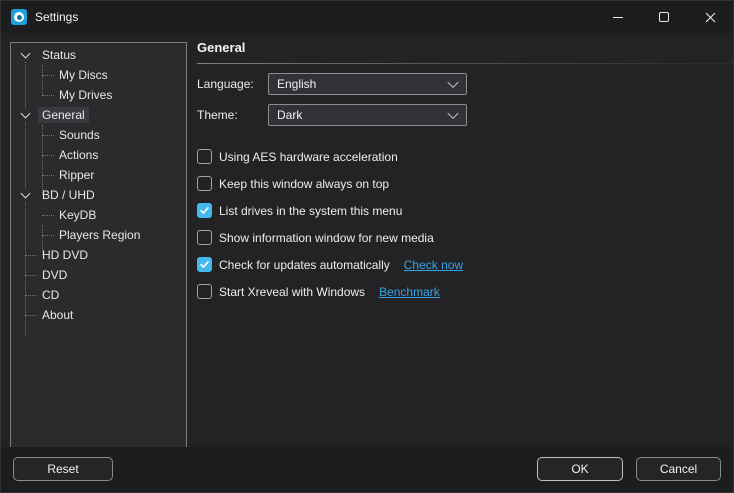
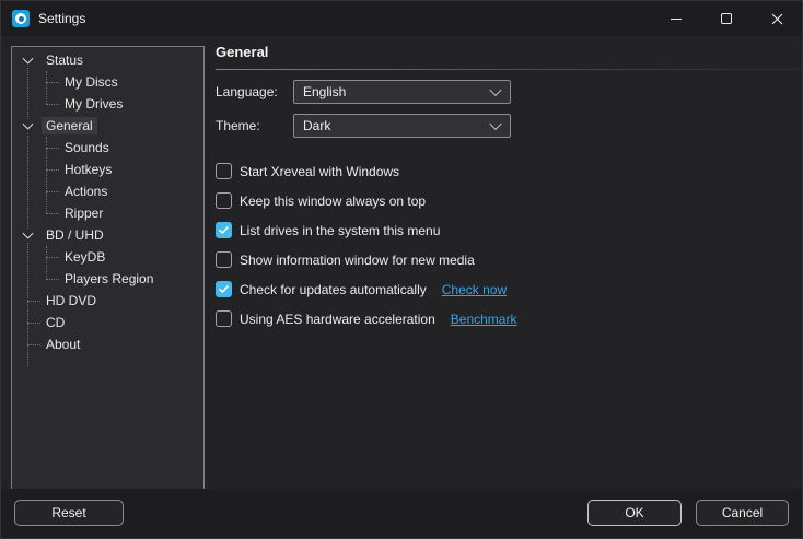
  Settings
  Status
  My Discs
  My Drives
  General
  Sounds
+ Hotkeys
  Actions
  Ripper
  BD / UHD
  KeyDB
  Players Region
  HD DVD
- DVD
  CD
  About
  General
  Language:
  English
  Theme:
  Dark
- Using AES hardware acceleration
+ Start Xreveal with Windows
  Keep this window always on top
  List drives in the system this menu
  Show information window for new media
  Check for updates automatically
  Check now
- Start Xreveal with Windows
+ Using AES hardware acceleration
  Benchmark
  Reset
  OK
  Cancel
